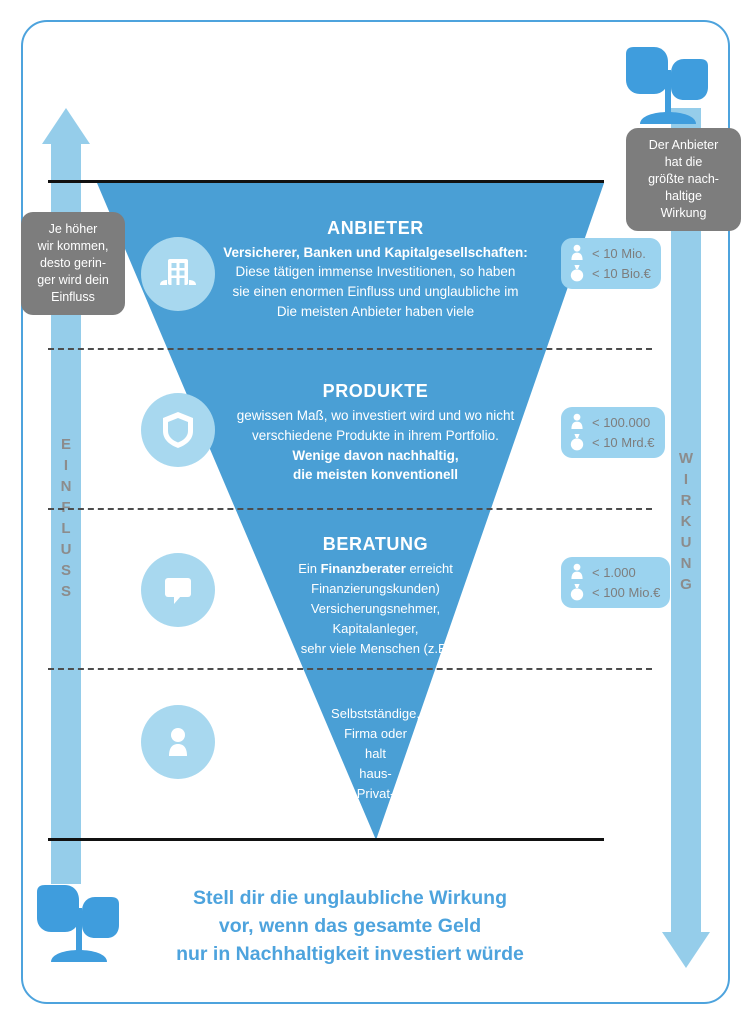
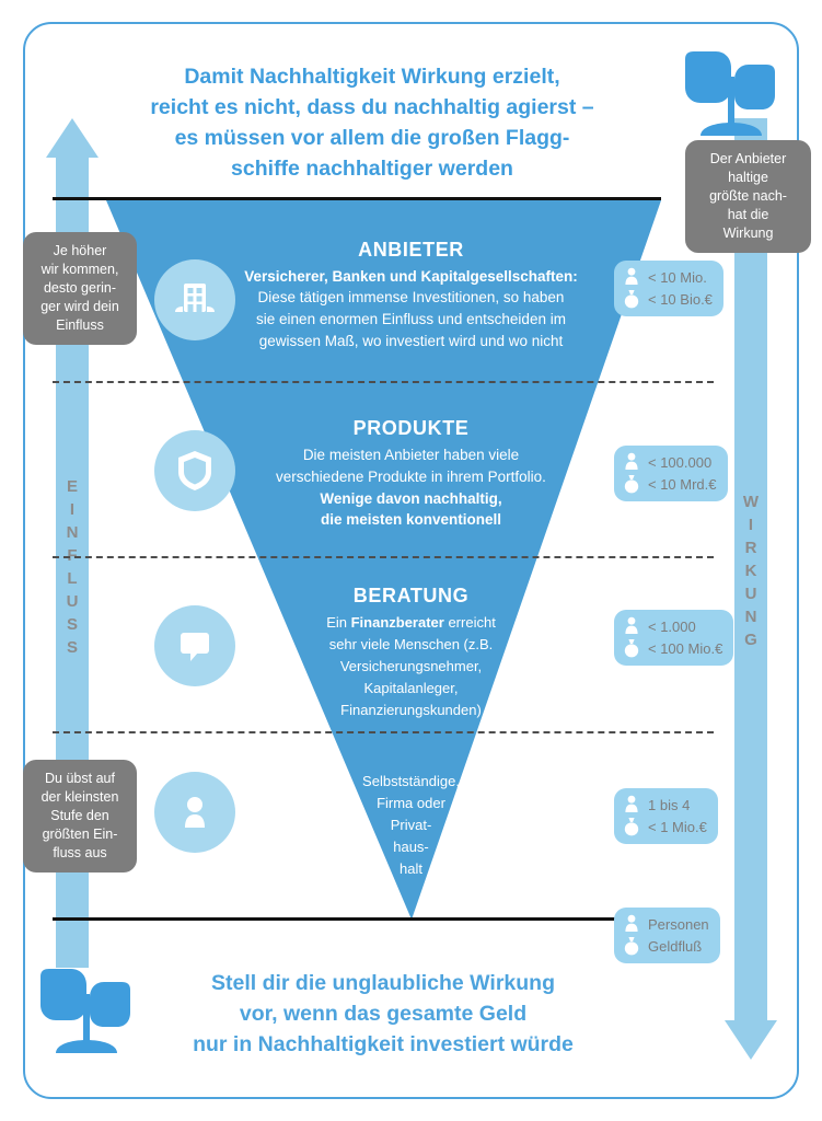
  E
  I
  N
  F
  L
  U
  S
  S
  W
  I
  R
  K
  U
  N
  G
+ Damit Nachhaltigkeit Wirkung erzielt,
+ reicht es nicht, dass du nachhaltig agierst –
+ es müssen vor allem die großen Flagg-
+ schiffe nachhaltiger werden
  ANBIETER
  Versicherer, Banken und Kapitalgesellschaften:
  Diese tätigen immense Investitionen, so haben
- sie einen enormen Einfluss und unglaubliche im
+ sie einen enormen Einfluss und entscheiden im
- Die meisten Anbieter haben viele
+ gewissen Maß, wo investiert wird und wo nicht
  PRODUKTE
- gewissen Maß, wo investiert wird und wo nicht
+ Die meisten Anbieter haben viele
  verschiedene Produkte in ihrem Portfolio.
  Wenige davon nachhaltig,
  die meisten konventionell
  BERATUNG
  Ein Finanzberater erreicht
- Finanzierungskunden)
+ sehr viele Menschen (z.B.
  Versicherungsnehmer,
  Kapitalanleger,
- sehr viele Menschen (z.B.
+ Finanzierungskunden)
  Selbstständige,
  Firma oder
- halt
+ Privat-
  haus-
- Privat-
+ halt
  < 10 Mio.
  < 10 Bio.€
  < 100.000
  < 10 Mrd.€
  < 1.000
  < 100 Mio.€
+ 1 bis 4
+ < 1 Mio.€
+ Personen
+ Geldfluß
  Je höher
  wir kommen,
  desto gerin-
  ger wird dein
  Einfluss
  Der Anbieter
- hat die
+ haltige
  größte nach-
- haltige
+ hat die
  Wirkung
+ Du übst auf
+ der kleinsten
+ Stufe den
+ größten Ein-
+ fluss aus
  Stell dir die unglaubliche Wirkung
  vor, wenn das gesamte Geld
  nur in Nachhaltigkeit investiert würde
